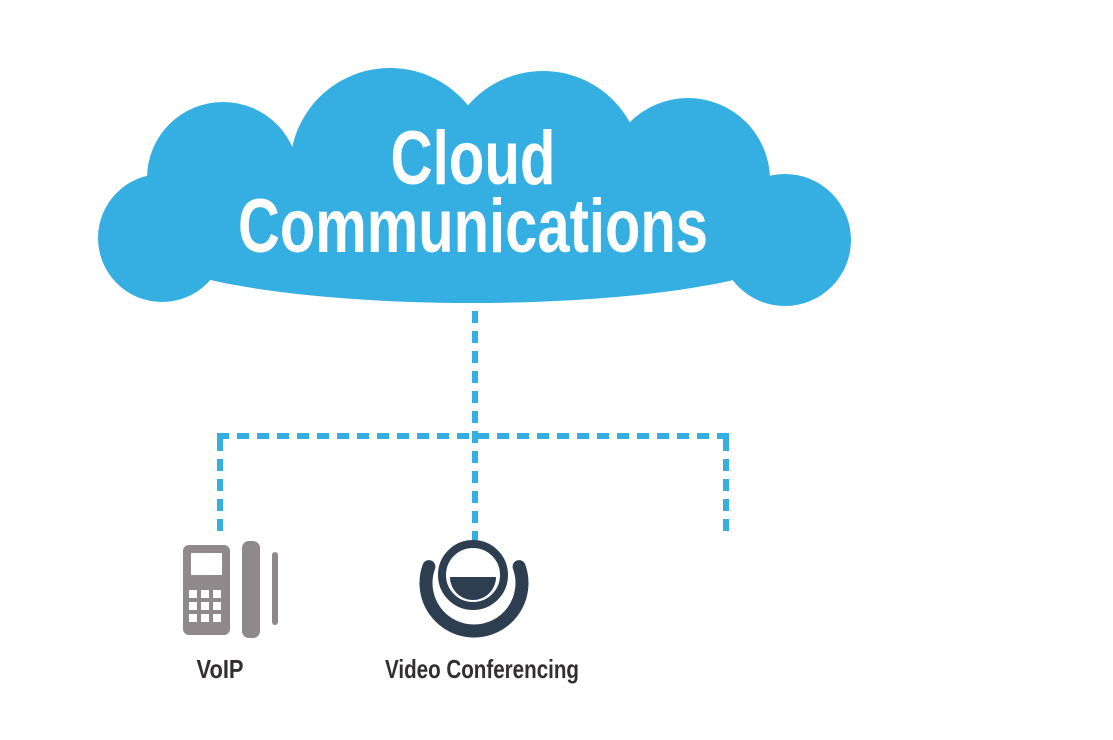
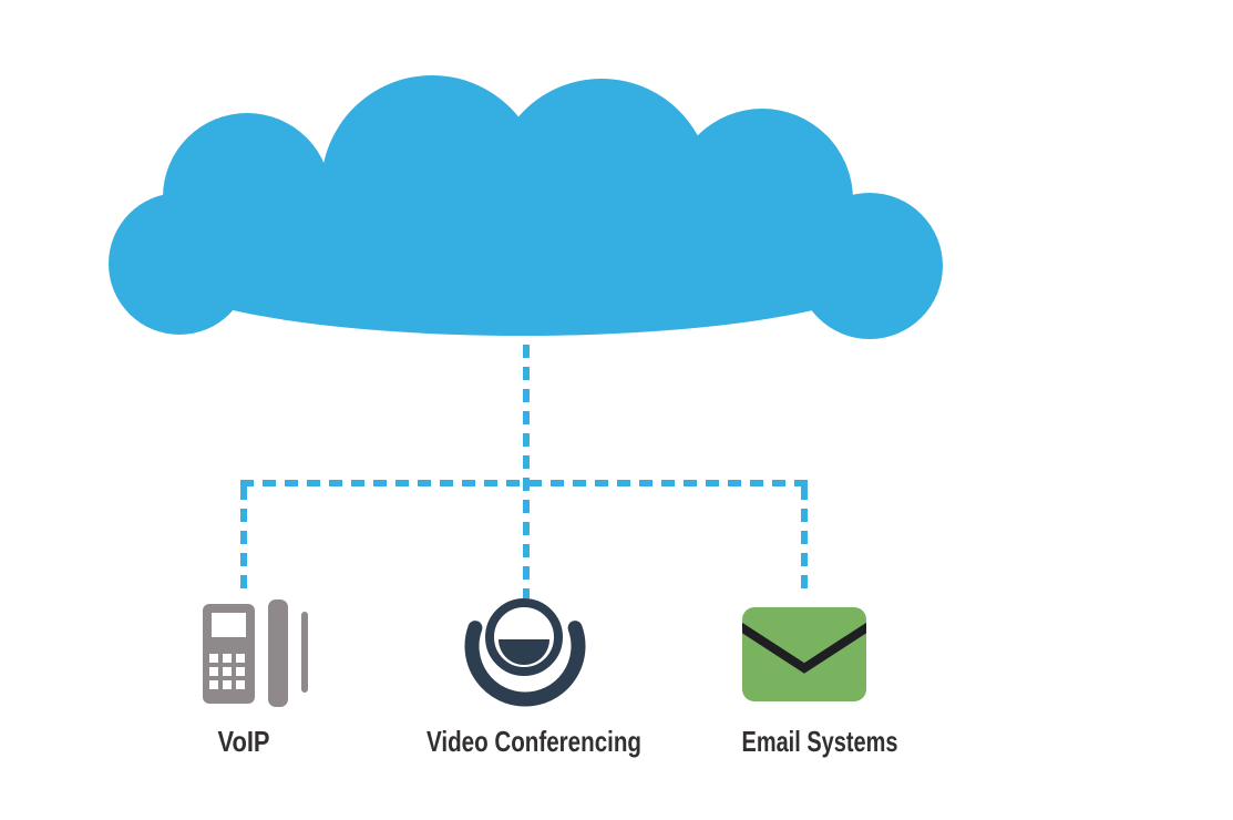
- Cloud
- Communications
  VoIP
  Video Conferencing
+ Email Systems
